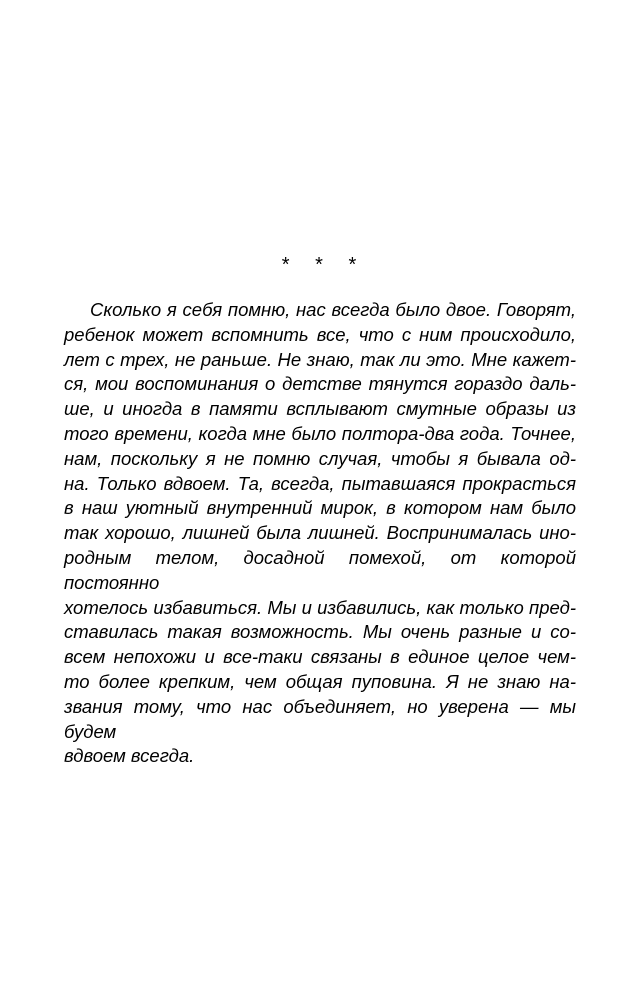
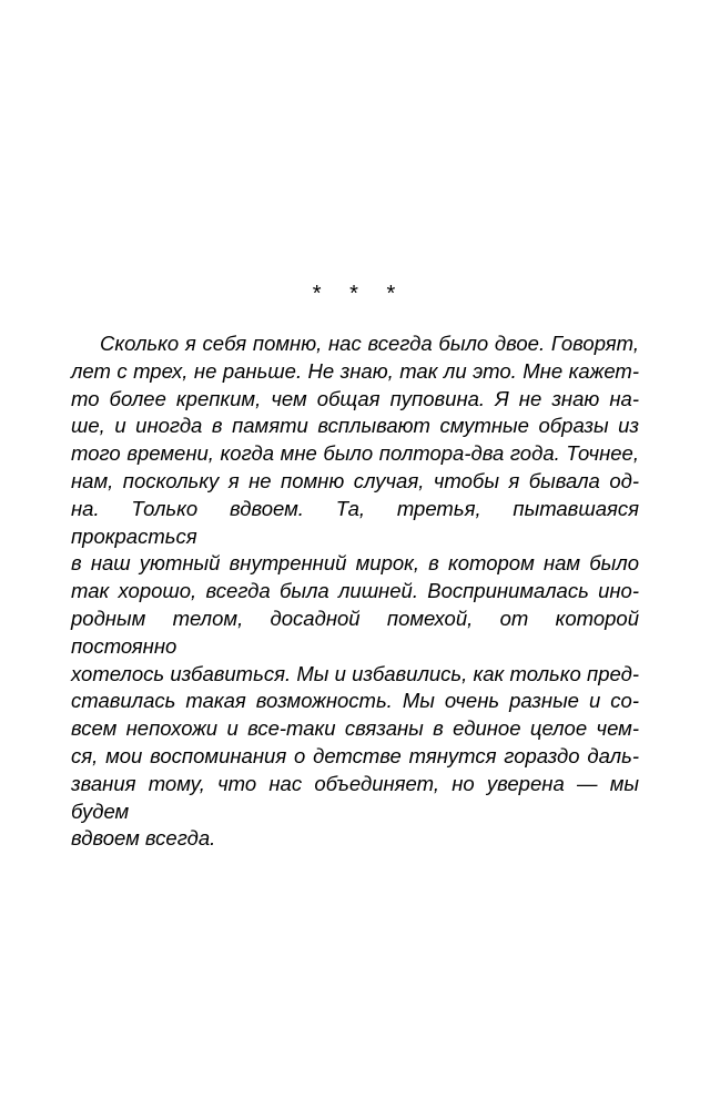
  * * *
  Сколько я себя помню, нас всегда было двое. Говорят,
- ребенок может вспомнить все, что с ним происходило,
  лет с трех, не раньше. Не знаю, так ли это. Мне кажет-
- ся, мои воспоминания о детстве тянутся гораздо даль-
+ то более крепким, чем общая пуповина. Я не знаю на-
  ше, и иногда в памяти всплывают смутные образы из
  того времени, когда мне было полтора-два года. Точнее,
  нам, поскольку я не помню случая, чтобы я бывала од-
- на. Только вдвоем. Та, всегда, пытавшаяся прокрасться
+ на. Только вдвоем. Та, третья, пытавшаяся прокрасться
  в наш уютный внутренний мирок, в котором нам было
- так хорошо, лишней была лишней. Воспринималась ино-
+ так хорошо, всегда была лишней. Воспринималась ино-
  родным телом, досадной помехой, от которой постоянно
  хотелось избавиться. Мы и избавились, как только пред-
  ставилась такая возможность. Мы очень разные и со-
  всем непохожи и все-таки связаны в единое целое чем-
- то более крепким, чем общая пуповина. Я не знаю на-
+ ся, мои воспоминания о детстве тянутся гораздо даль-
  звания тому, что нас объединяет, но уверена — мы будем
  вдвоем всегда.
